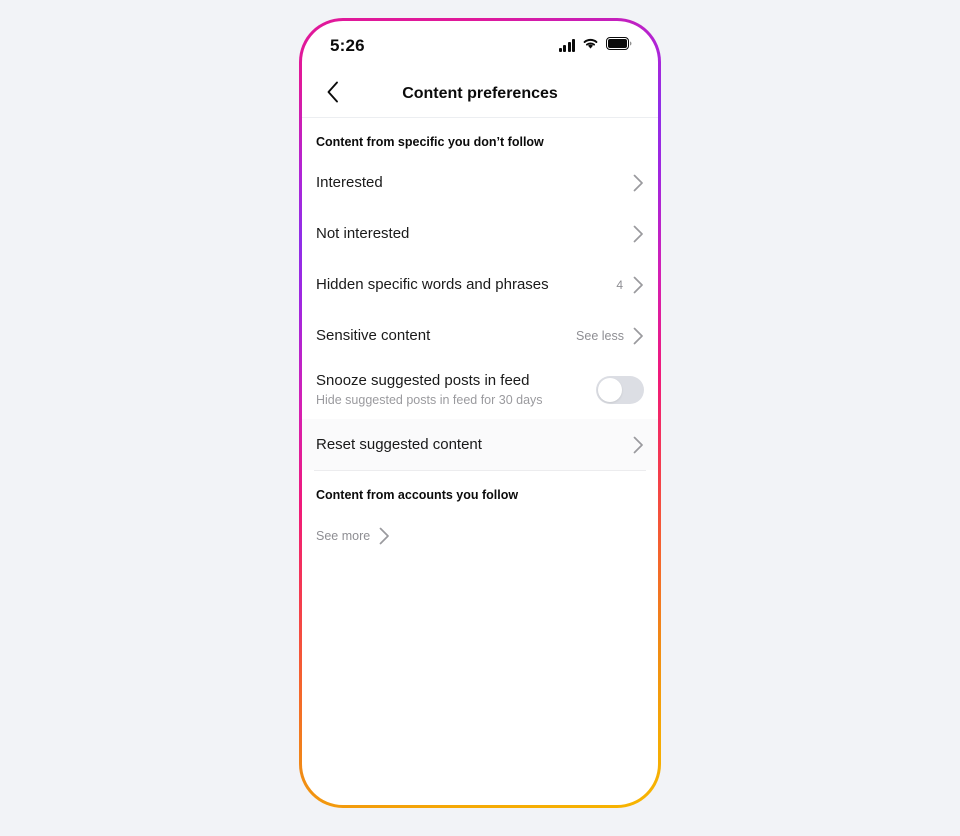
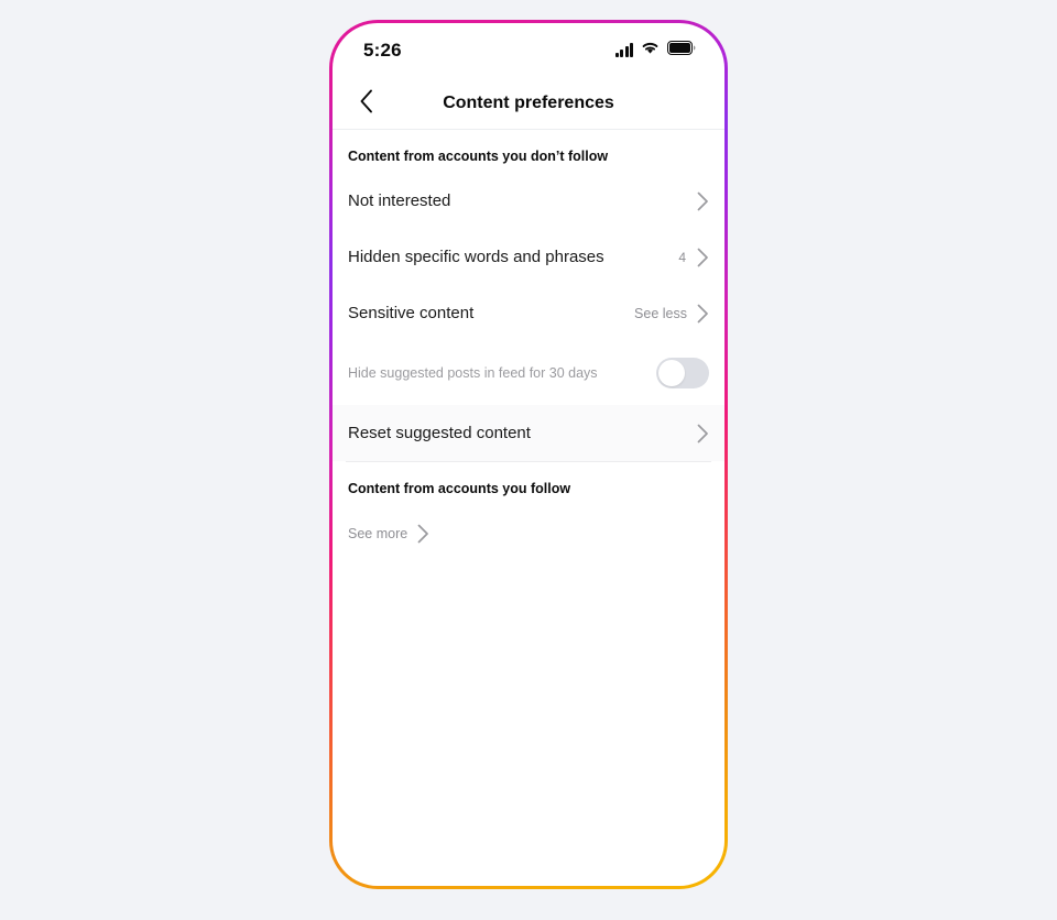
  5:26
  Content preferences
- Content from specific you don’t follow
+ Content from accounts you don’t follow
- Interested
  Not interested
  Hidden specific words and phrases
  4
  Sensitive content
  See less
- Snooze suggested posts in feed
  Hide suggested posts in feed for 30 days
  Reset suggested content
  Content from accounts you follow
  See more
